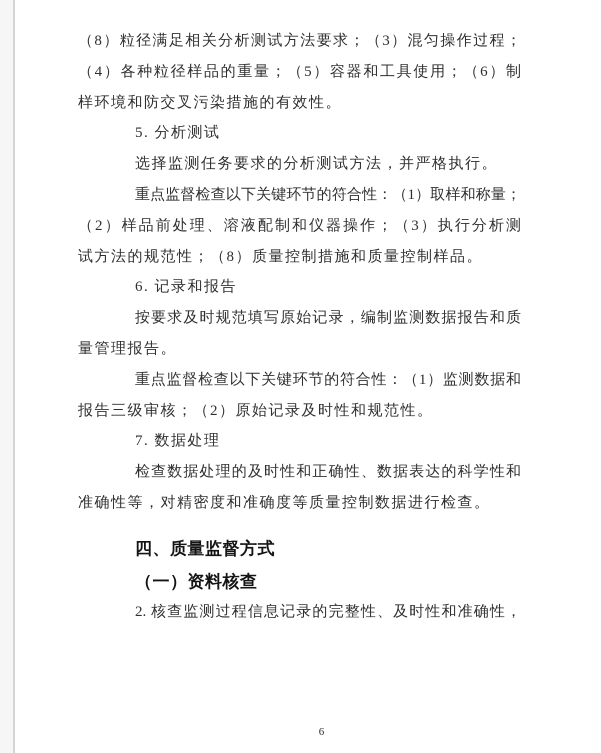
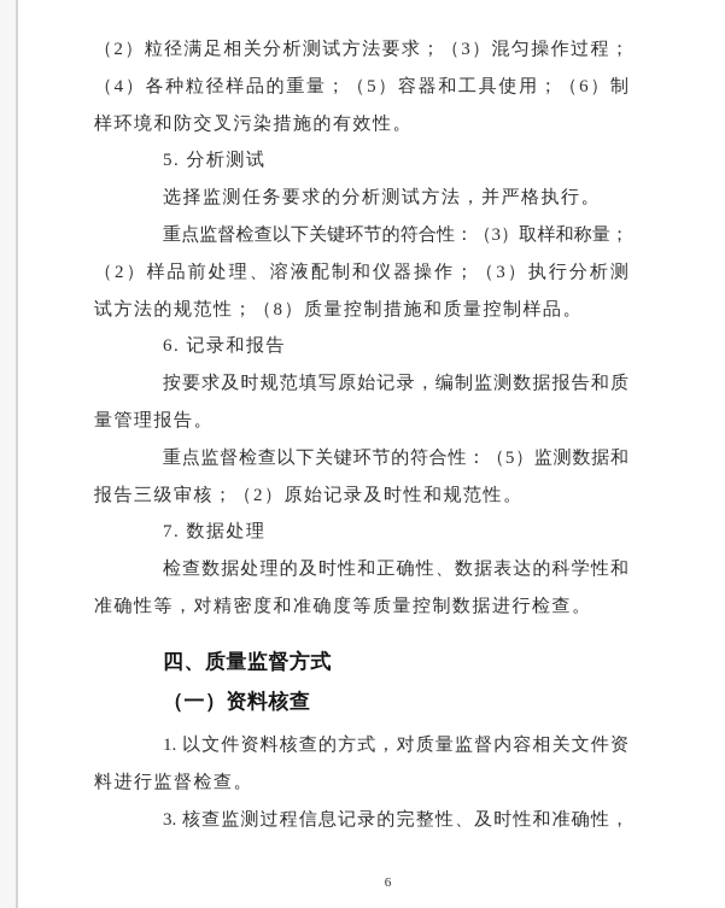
- （8）粒径满足相关分析测试方法要求；（3）混匀操作过程；
+ （2）粒径满足相关分析测试方法要求；（3）混匀操作过程；
  （4）各种粒径样品的重量；（5）容器和工具使用；（6）制
  样环境和防交叉污染措施的有效性。
  5. 分析测试
  选择监测任务要求的分析测试方法，并严格执行。
- 重点监督检查以下关键环节的符合性：（1）取样和称量；
+ 重点监督检查以下关键环节的符合性：（3）取样和称量；
  （2）样品前处理、溶液配制和仪器操作；（3）执行分析测
  试方法的规范性；（8）质量控制措施和质量控制样品。
  6. 记录和报告
  按要求及时规范填写原始记录，编制监测数据报告和质
  量管理报告。
- 重点监督检查以下关键环节的符合性：（1）监测数据和
+ 重点监督检查以下关键环节的符合性：（5）监测数据和
  报告三级审核；（2）原始记录及时性和规范性。
  7. 数据处理
  检查数据处理的及时性和正确性、数据表达的科学性和
  准确性等，对精密度和准确度等质量控制数据进行检查。
  四、质量监督方式
  （一）资料核查
+ 1. 以文件资料核查的方式，对质量监督内容相关文件资
+ 料进行监督检查。
- 2. 核查监测过程信息记录的完整性、及时性和准确性，
+ 3. 核查监测过程信息记录的完整性、及时性和准确性，
  6
